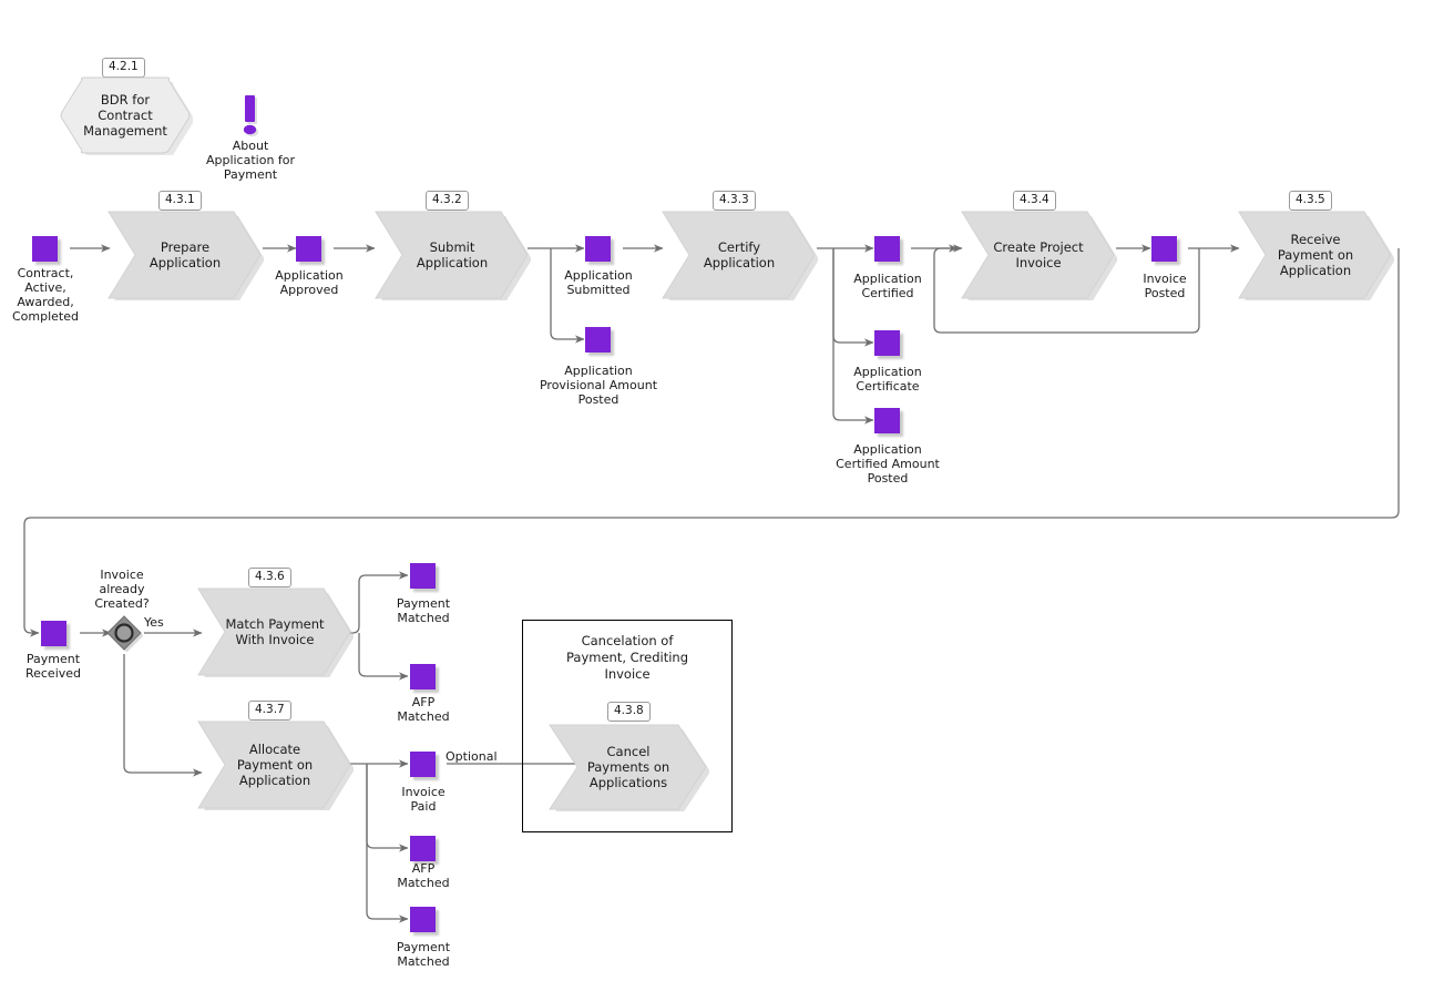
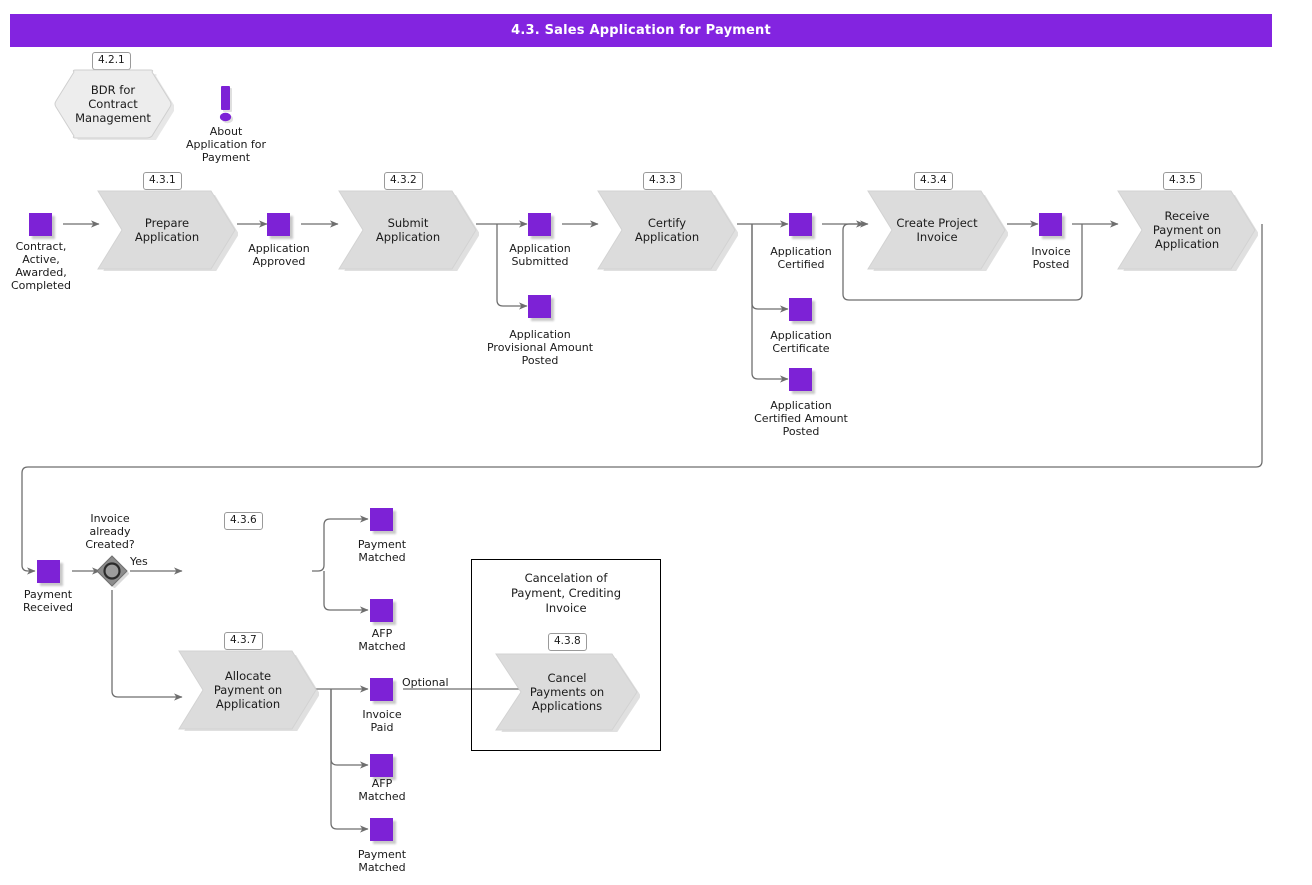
+ 4.3. Sales Application for Payment
  4.2.1
  BDR for
  Contract
  Management
  About
  Application for
  Payment
  Contract,
  Active,
  Awarded,
  Completed
  4.3.1
  Prepare
  Application
  Application
  Approved
  4.3.2
  Submit
  Application
  Application
  Submitted
  Application
  Provisional Amount
  Posted
  4.3.3
  Certify
  Application
  Application
  Certified
  Application
  Certificate
  Application
  Certified Amount
  Posted
  4.3.4
  Create Project
  Invoice
  Invoice
  Posted
  4.3.5
  Receive
  Payment on
  Application
  Payment
  Received
  Invoice
  already
  Created?
  Yes
  4.3.6
- Match Payment
- With Invoice
  Payment
  Matched
  AFP
  Matched
  4.3.7
  Allocate
  Payment on
  Application
  Invoice
  Paid
  Optional
  AFP
  Matched
  Payment
  Matched
  Cancelation of
  Payment, Crediting
  Invoice
  4.3.8
  Cancel
  Payments on
  Applications
